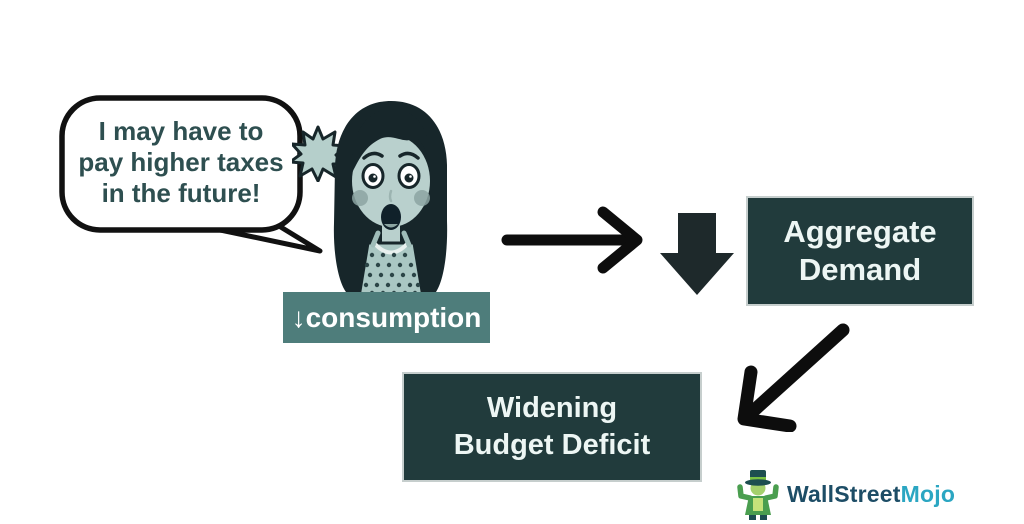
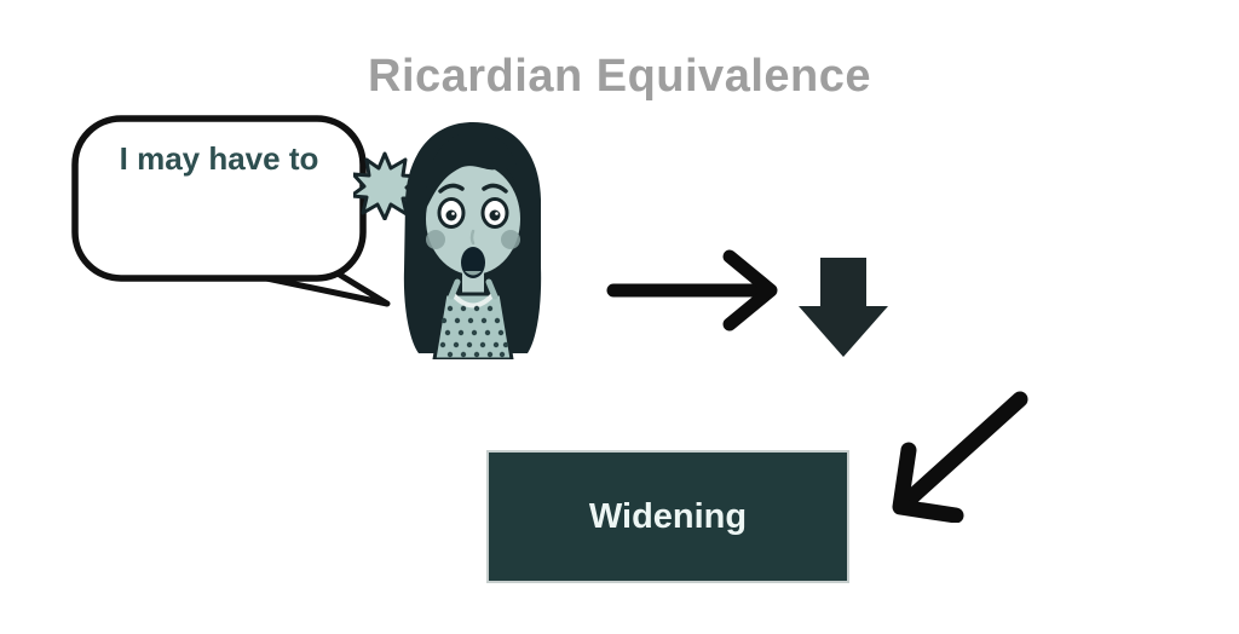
+ Ricardian Equivalence
  I may have to
- pay higher taxes
- in the future!
- ↓consumption
- Aggregate
- Demand
  Widening
- Budget Deficit
- WallStreetMojo
